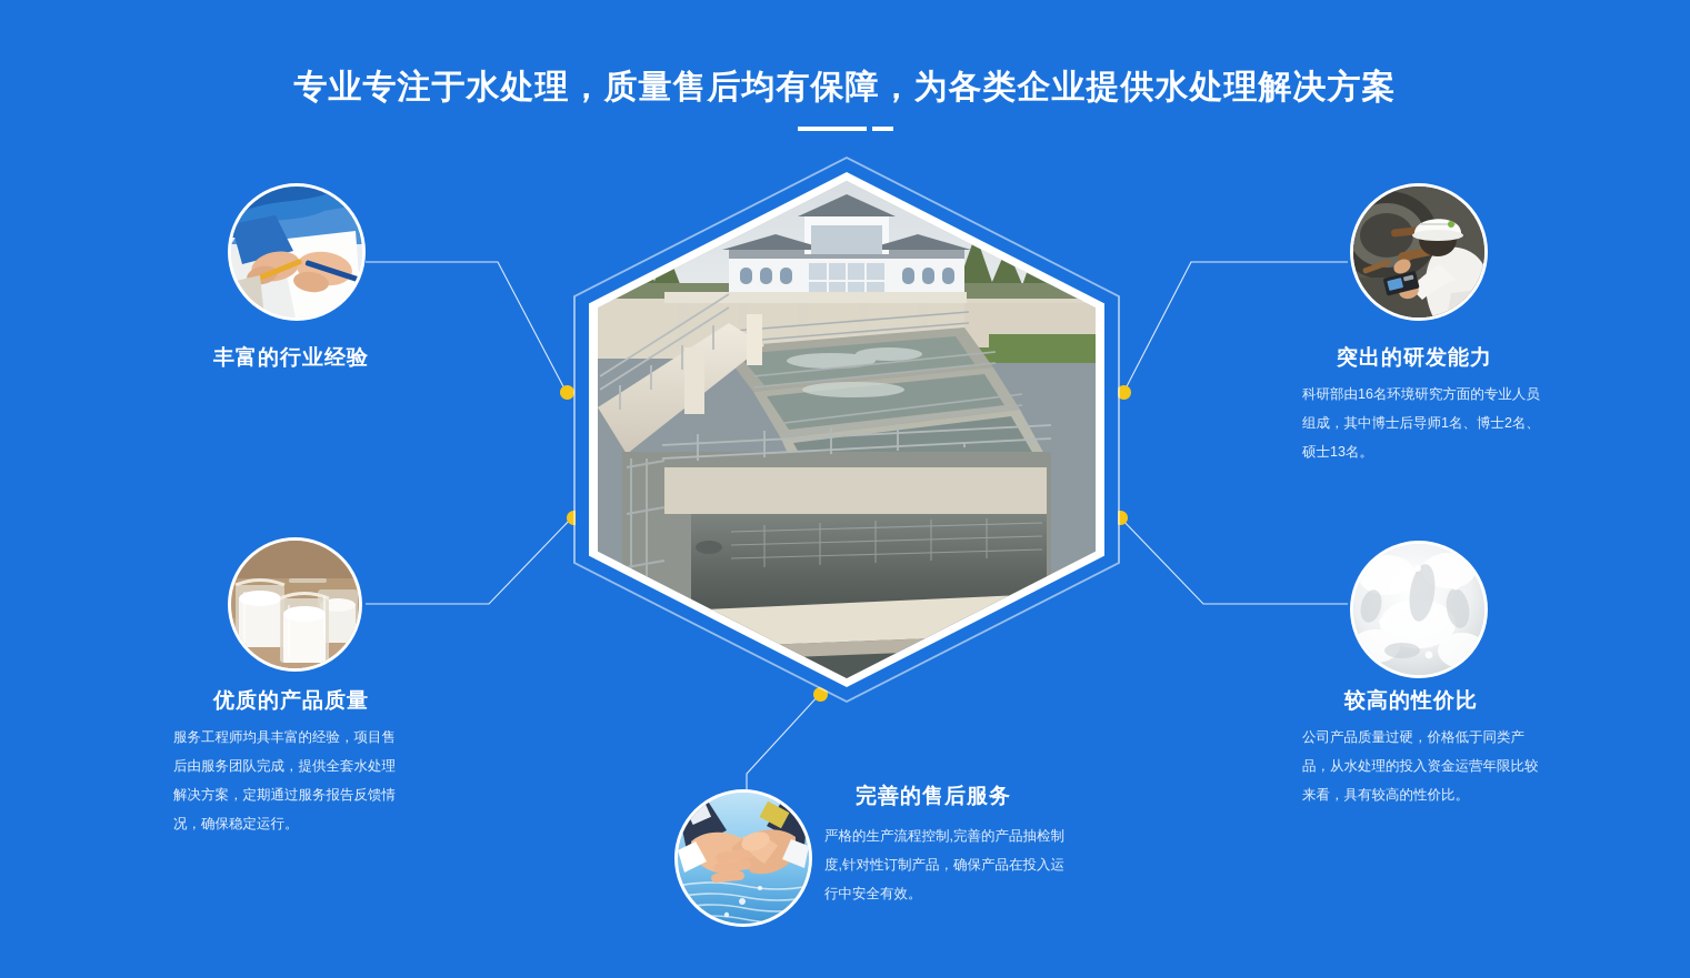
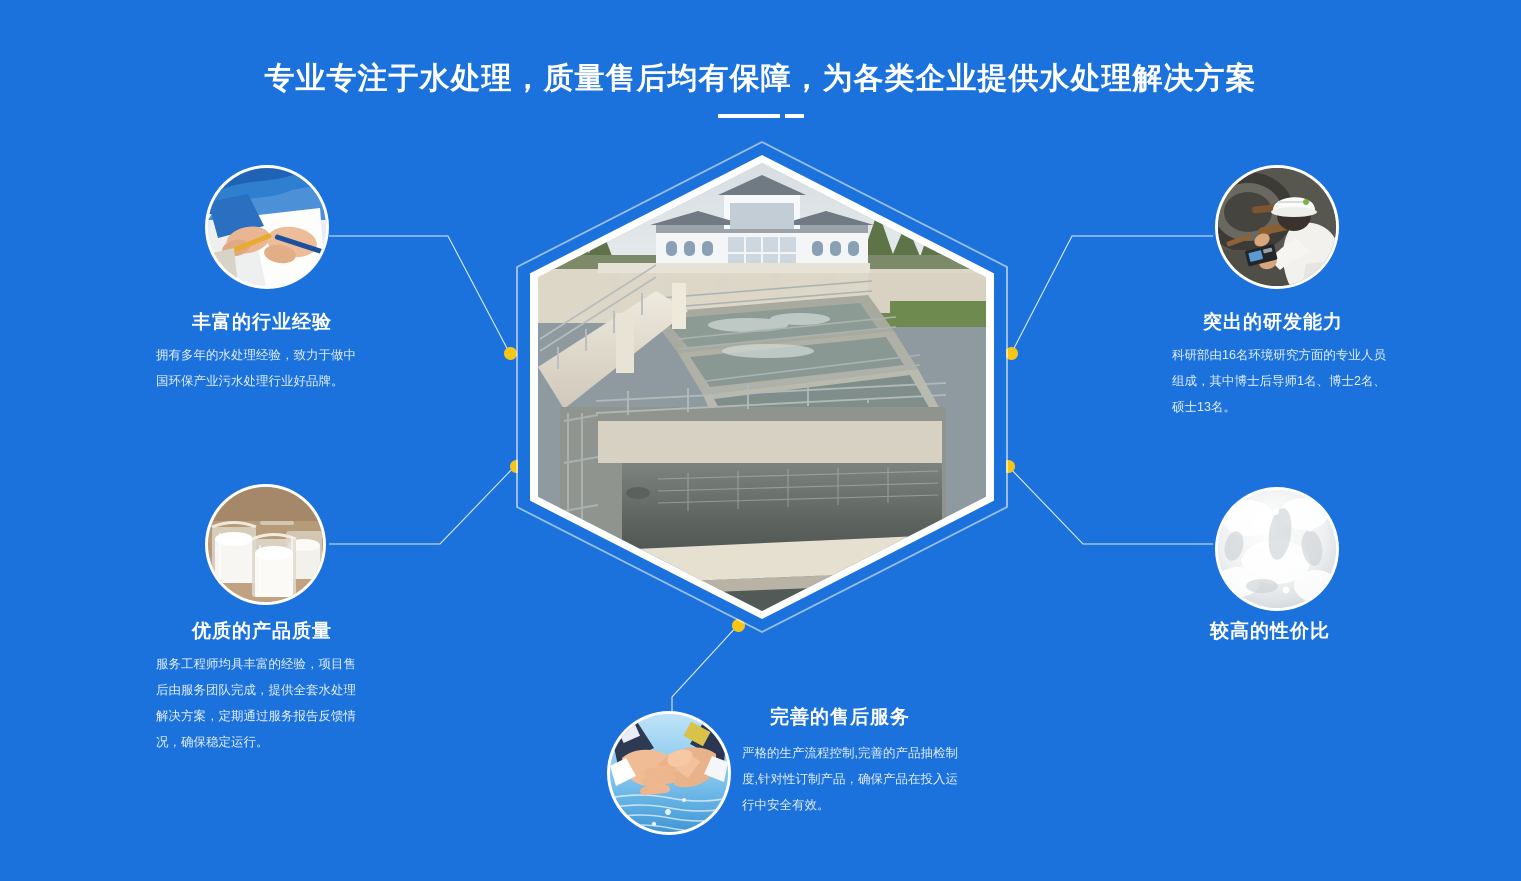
  专业专注于水处理，质量售后均有保障，为各类企业提供水处理解决方案
  丰富的行业经验
+ 拥有多年的水处理经验，致力于做中国环保产业污水处理行业好品牌。
  优质的产品质量
  服务工程师均具丰富的经验，项目售后由服务团队完成，提供全套水处理解决方案，定期通过服务报告反馈情况，确保稳定运行。
  突出的研发能力
  科研部由16名环境研究方面的专业人员组成，其中博士后导师1名、博士2名、硕士13名。
  较高的性价比
- 公司产品质量过硬，价格低于同类产品，从水处理的投入资金运营年限比较来看，具有较高的性价比。
  完善的售后服务
  严格的生产流程控制,完善的产品抽检制度,针对性订制产品，确保产品在投入运行中安全有效。
